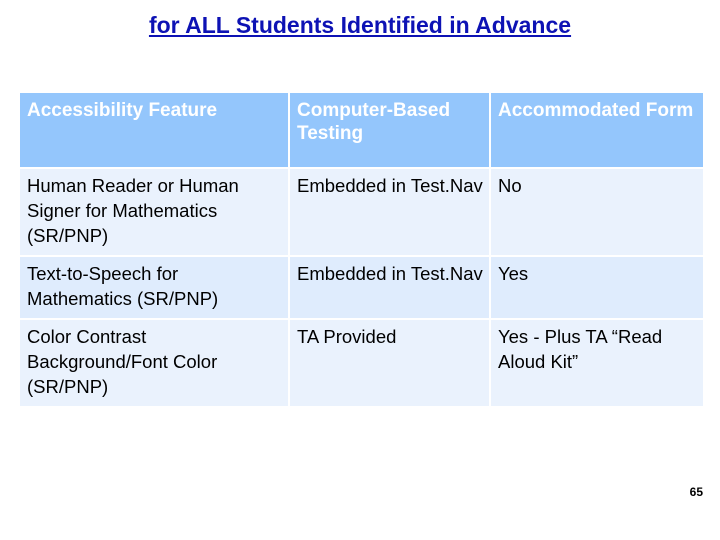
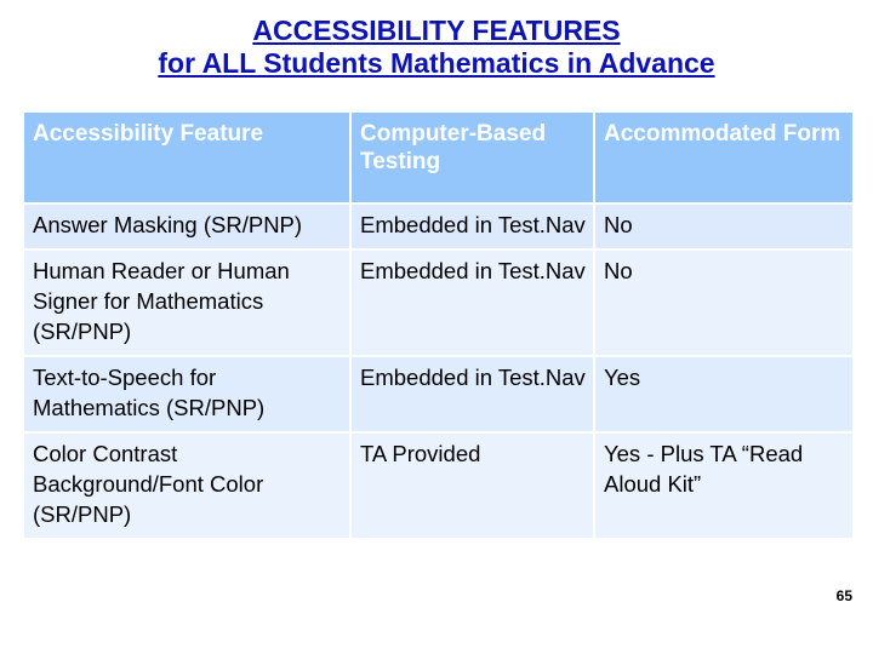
+ ACCESSIBILITY FEATURES
- for ALL Students Identified in Advance
+ for ALL Students Mathematics in Advance
  Accessibility Feature	Computer-Based Testing	Accommodated Form
+ Answer Masking (SR/PNP)	Embedded in Test.Nav	No
  Human Reader or Human Signer for Mathematics (SR/PNP)	Embedded in Test.Nav	No
  Text-to-Speech for Mathematics (SR/PNP)	Embedded in Test.Nav	Yes
  Color Contrast Background/Font Color (SR/PNP)	TA Provided	Yes - Plus TA “Read Aloud Kit”
  65
